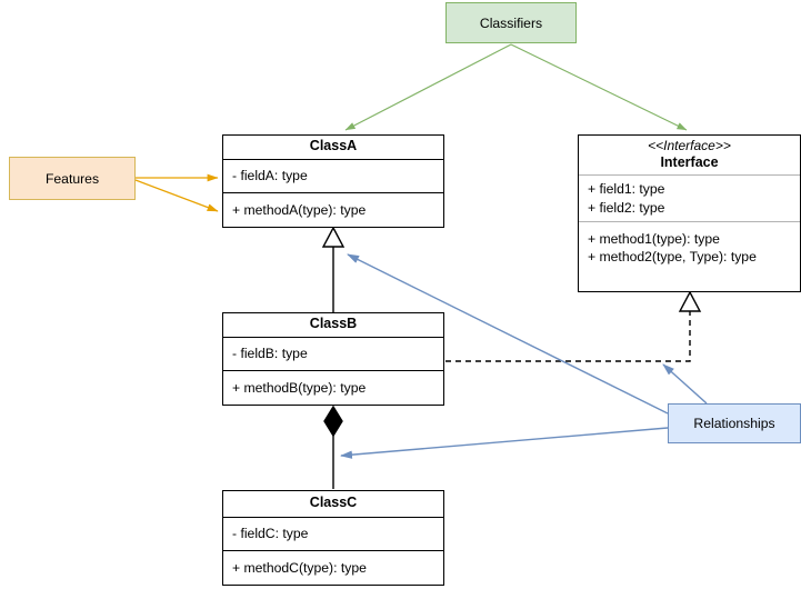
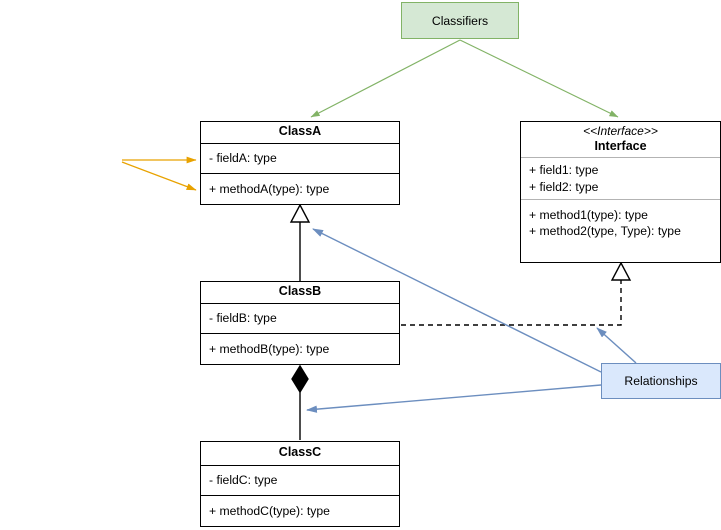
  Classifiers
- Features
  Relationships
  ClassA
  - fieldA: type
  + methodA(type): type
  <<Interface>>
  Interface
  + field1: type
  + field2: type
  + method1(type): type
  + method2(type, Type): type
  ClassB
  - fieldB: type
  + methodB(type): type
  ClassC
  - fieldC: type
  + methodC(type): type
